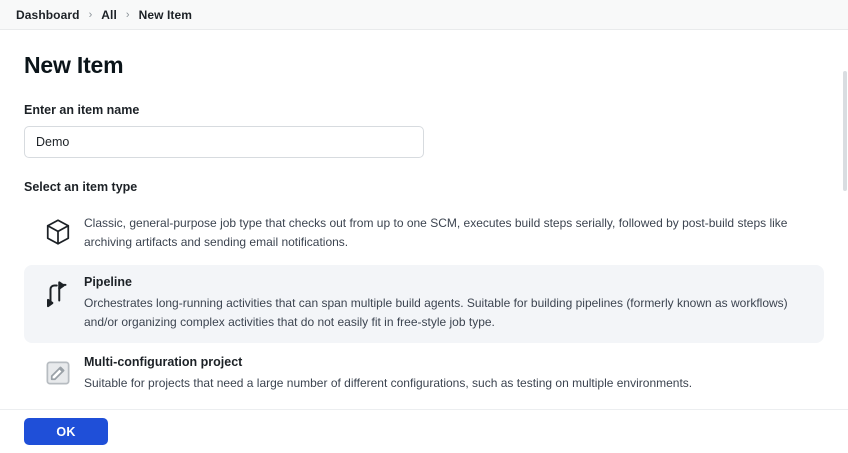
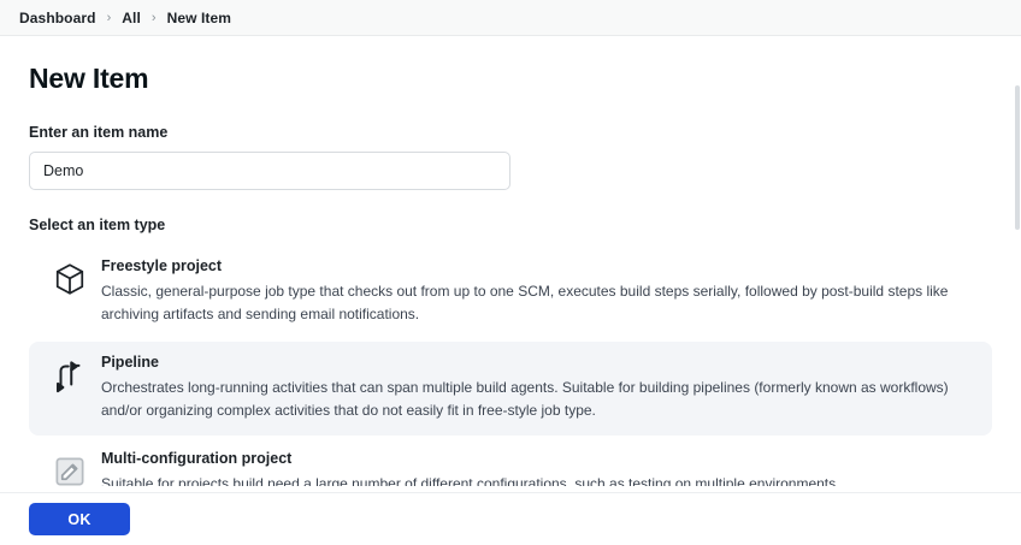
  Dashboard
  ›
  All
  ›
  New Item
  New Item
  Enter an item name
  Demo
  Select an item type
+ Freestyle project
  Classic, general-purpose job type that checks out from up to one SCM, executes build steps serially, followed by post-build steps like archiving artifacts and sending email notifications.
  Pipeline
  Orchestrates long-running activities that can span multiple build agents. Suitable for building pipelines (formerly known as workflows) and/or organizing complex activities that do not easily fit in free-style job type.
  Multi-configuration project
- Suitable for projects that need a large number of different configurations, such as testing on multiple environments.
+ Suitable for projects build need a large number of different configurations, such as testing on multiple environments.
  OK
